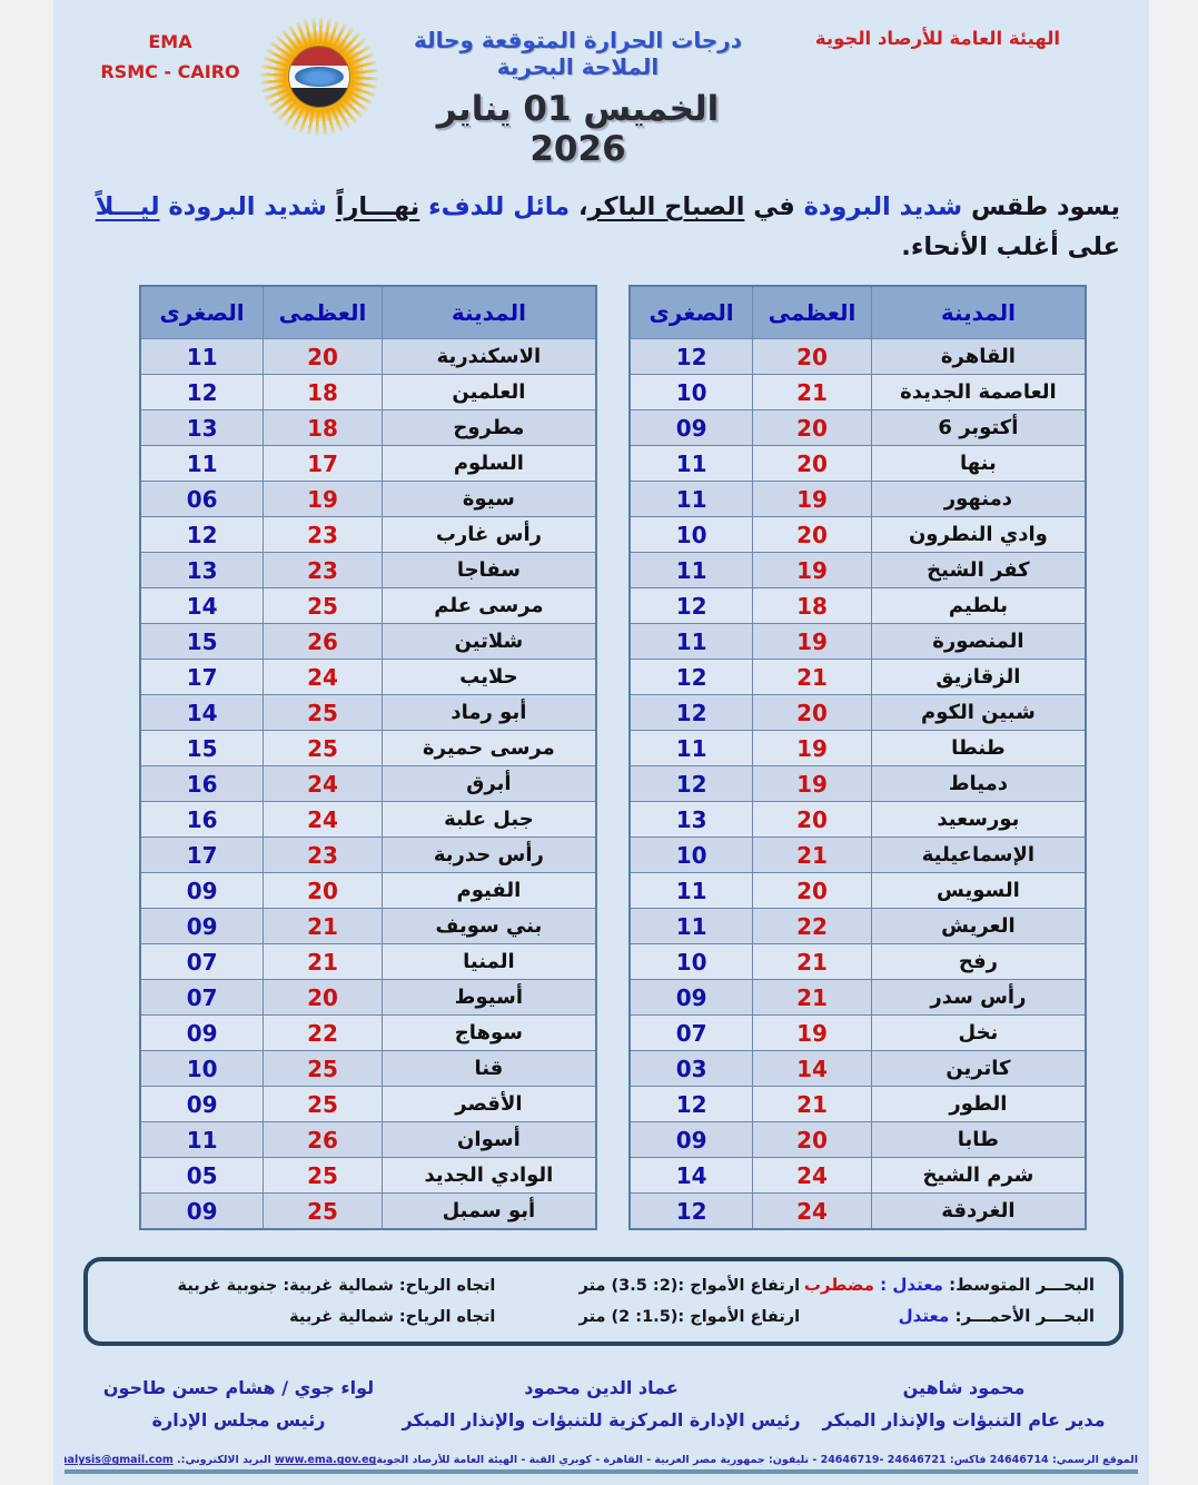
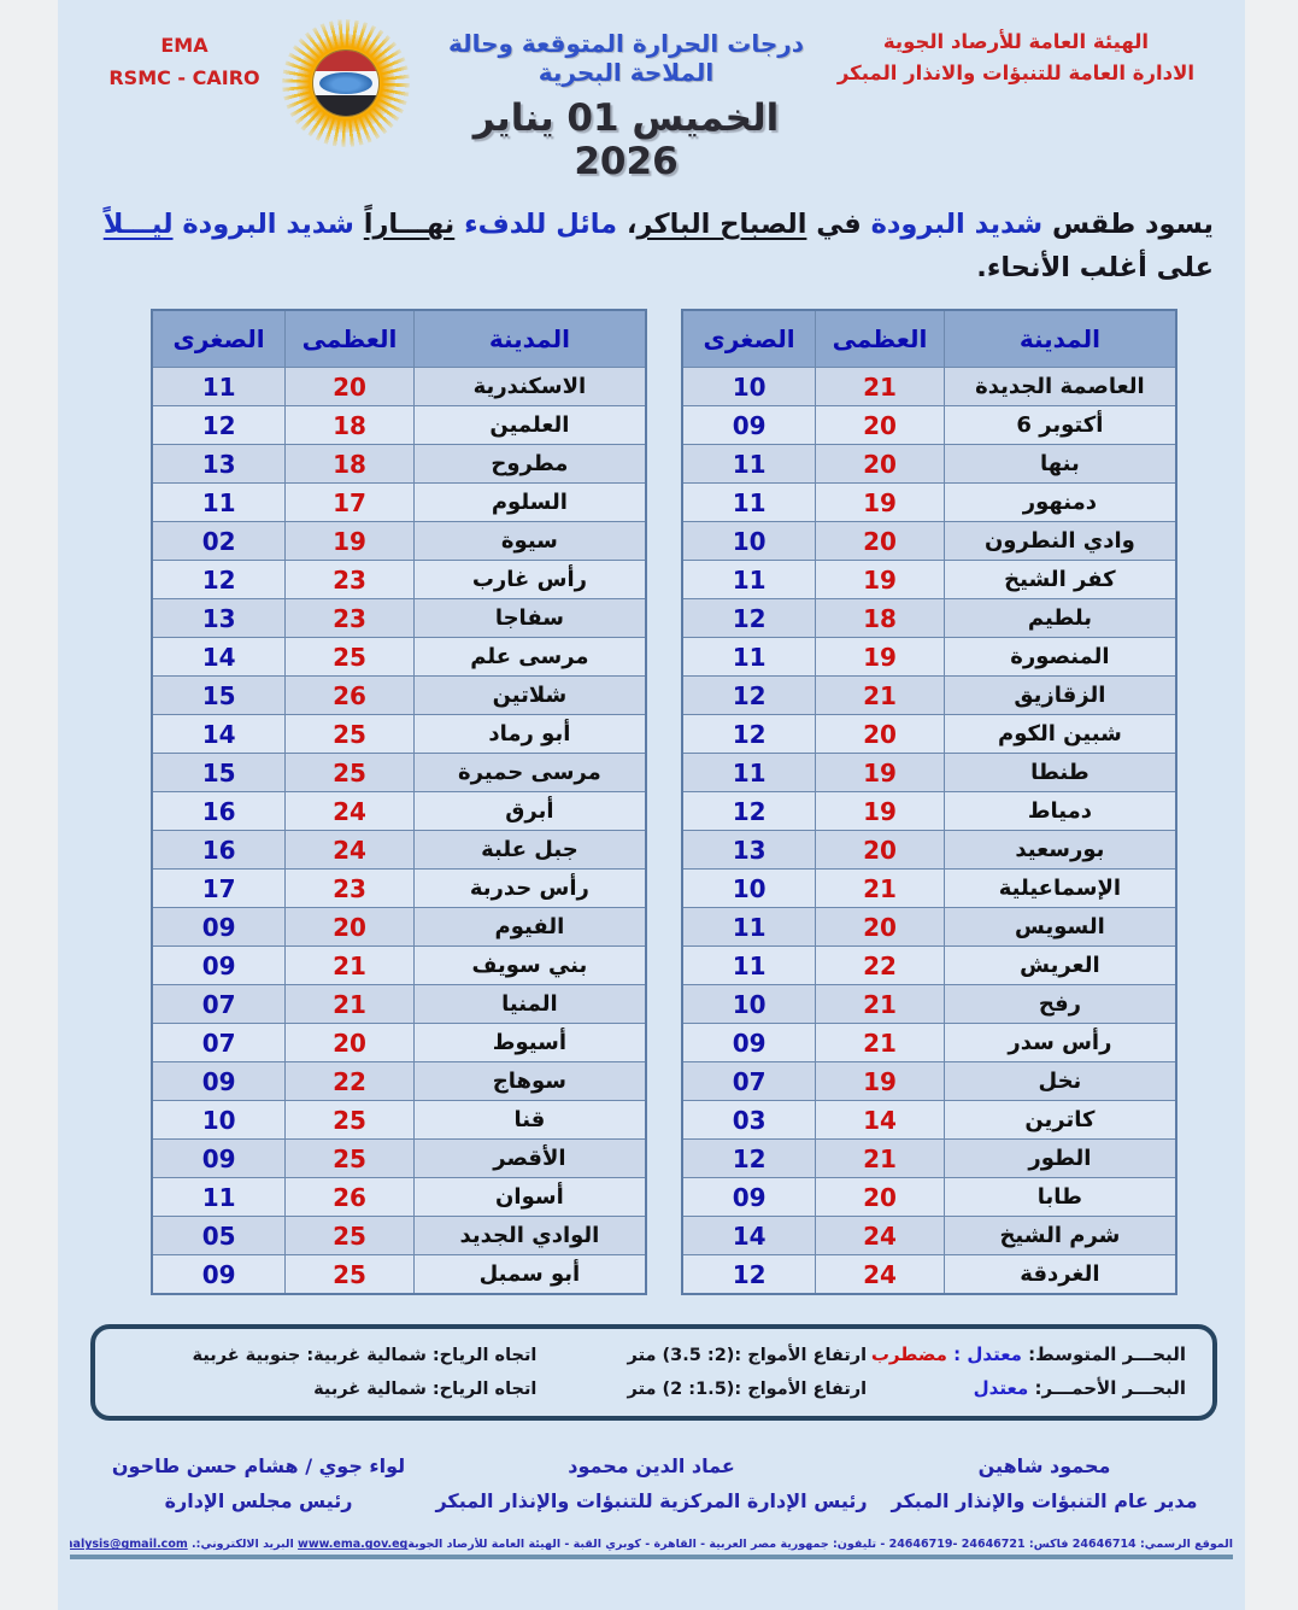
  الهيئة العامة للأرصاد الجوية
+ الادارة العامة للتنبؤات والانذار المبكر
  درجات الحرارة المتوقعة وحالة الملاحة البحرية
  الخميس 01 يناير 2026
  EMA
  RSMC - CAIRO
  يسود طقس شديد البرودة في الصباح الباكر، مائل للدفء نهـــاراً شديد البرودة ليـــلاً على أغلب الأنحاء.
  المدينة	العظمى	الصغرى
- القاهرة	20	12
  العاصمة الجديدة	21	10
  6 أكتوبر	20	09
  بنها	20	11
  دمنهور	19	11
  وادي النطرون	20	10
  كفر الشيخ	19	11
  بلطيم	18	12
  المنصورة	19	11
  الزقازيق	21	12
  شبين الكوم	20	12
  طنطا	19	11
  دمياط	19	12
  بورسعيد	20	13
  الإسماعيلية	21	10
  السويس	20	11
  العريش	22	11
  رفح	21	10
  رأس سدر	21	09
  نخل	19	07
  كاترين	14	03
  الطور	21	12
  طابا	20	09
  شرم الشيخ	24	14
  الغردقة	24	12
  المدينة	العظمى	الصغرى
  الاسكندرية	20	11
  العلمين	18	12
  مطروح	18	13
  السلوم	17	11
- سيوة	19	06
+ سيوة	19	02
  رأس غارب	23	12
  سفاجا	23	13
  مرسى علم	25	14
  شلاتين	26	15
- حلايب	24	17
  أبو رماد	25	14
  مرسى حميرة	25	15
  أبرق	24	16
  جبل علبة	24	16
  رأس حدربة	23	17
  الفيوم	20	09
  بني سويف	21	09
  المنيا	21	07
  أسيوط	20	07
  سوهاج	22	09
  قنا	25	10
  الأقصر	25	09
  أسوان	26	11
  الوادي الجديد	25	05
  أبو سمبل	25	09
  البحـــر المتوسط: معتدل : مضطرب
  ارتفاع الأمواج :(2: 3.5) متر
  اتجاه الرياح: شمالية غربية: جنوبية غربية
  البحـــر الأحمـــر: معتدل
  ارتفاع الأمواج :(1.5: 2) متر
  اتجاه الرياح: شمالية غربية
  محمود شاهين
  مدير عام التنبؤات والإنذار المبكر
  عماد الدين محمود
  رئيس الإدارة المركزية للتنبؤات والإنذار المبكر
  لواء جوي / هشام حسن طاحون
  رئيس مجلس الإدارة
  الموقع الرسمي: 24646714 فاكس: 24646721 -24646719 - تليفون: جمهورية مصر العربية - القاهرة - كوبري القبة - الهيئة العامة للأرصاد الجويةwww.ema.gov.eg البريد الالكتروني:. nalysis@gmail.com
